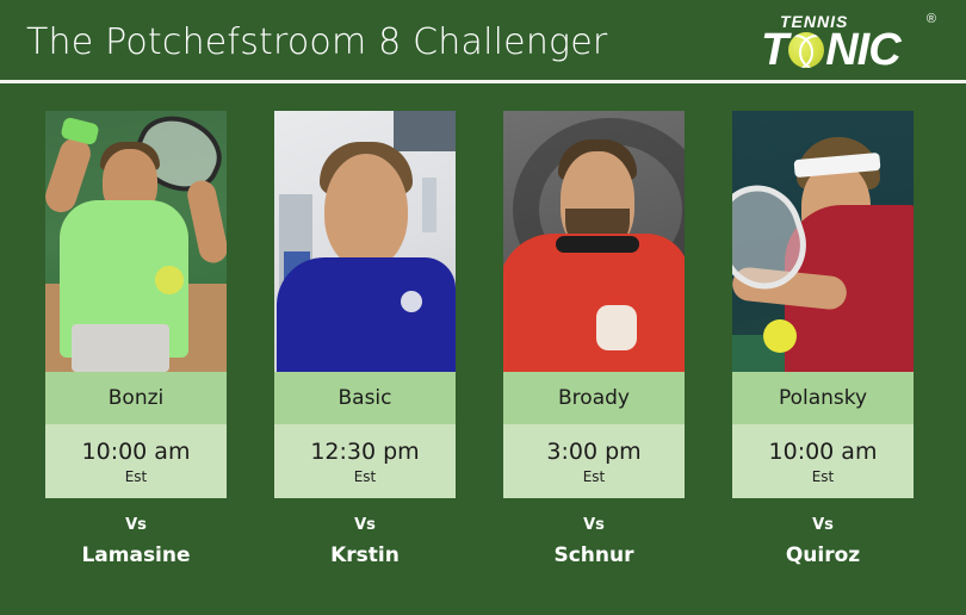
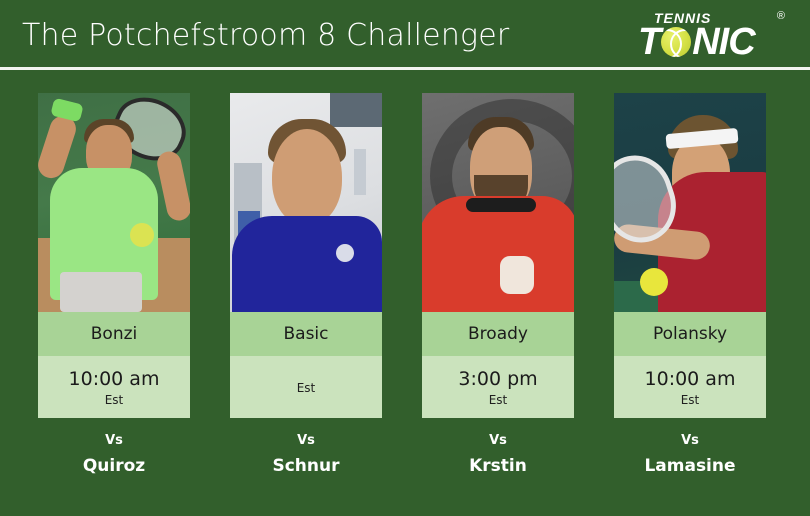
  The Potchefstroom 8 Challenger
  TENNIS
  ®
  T
  NIC
  Bonzi
  10:00 am
  Est
  Vs
- Lamasine
+ Quiroz
  Basic
- 12:30 pm
  Est
  Vs
- Krstin
+ Schnur
  Broady
  3:00 pm
  Est
  Vs
- Schnur
+ Krstin
  Polansky
  10:00 am
  Est
  Vs
- Quiroz
+ Lamasine
